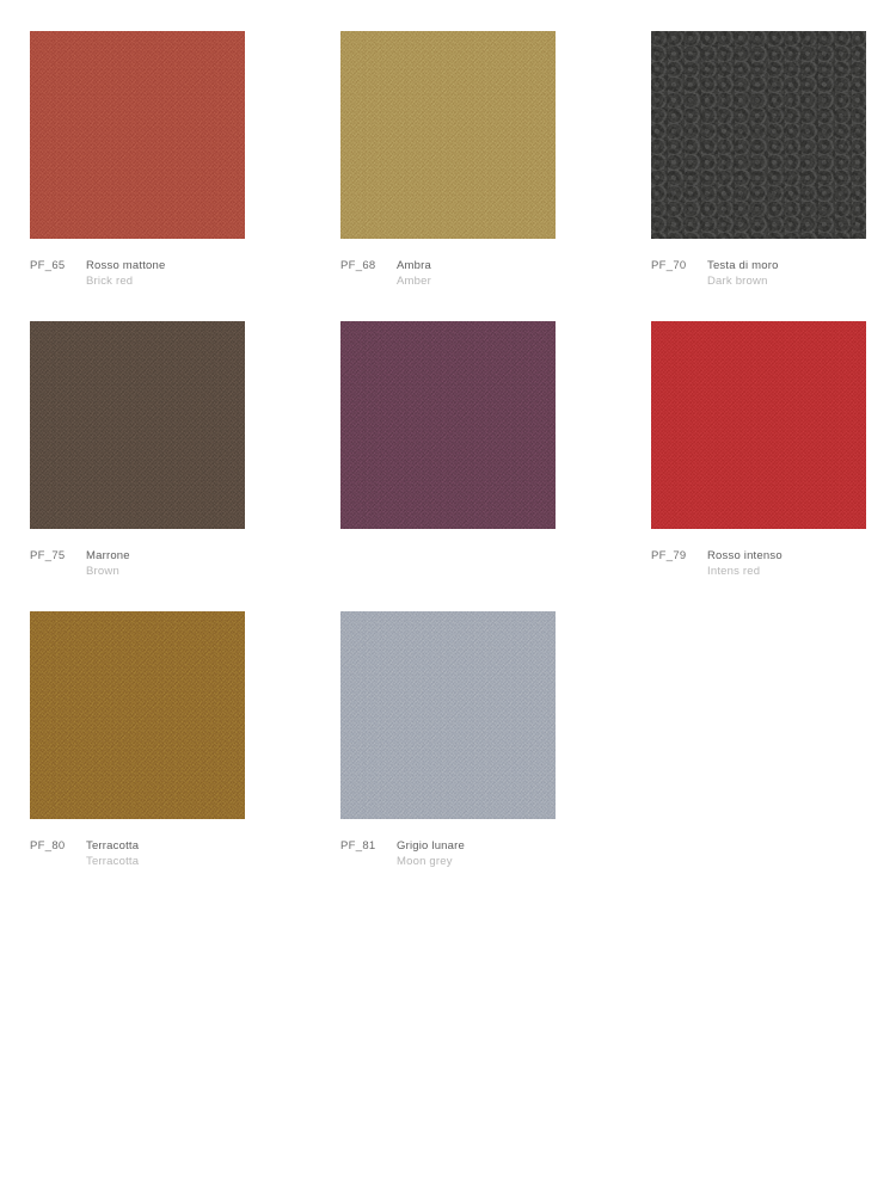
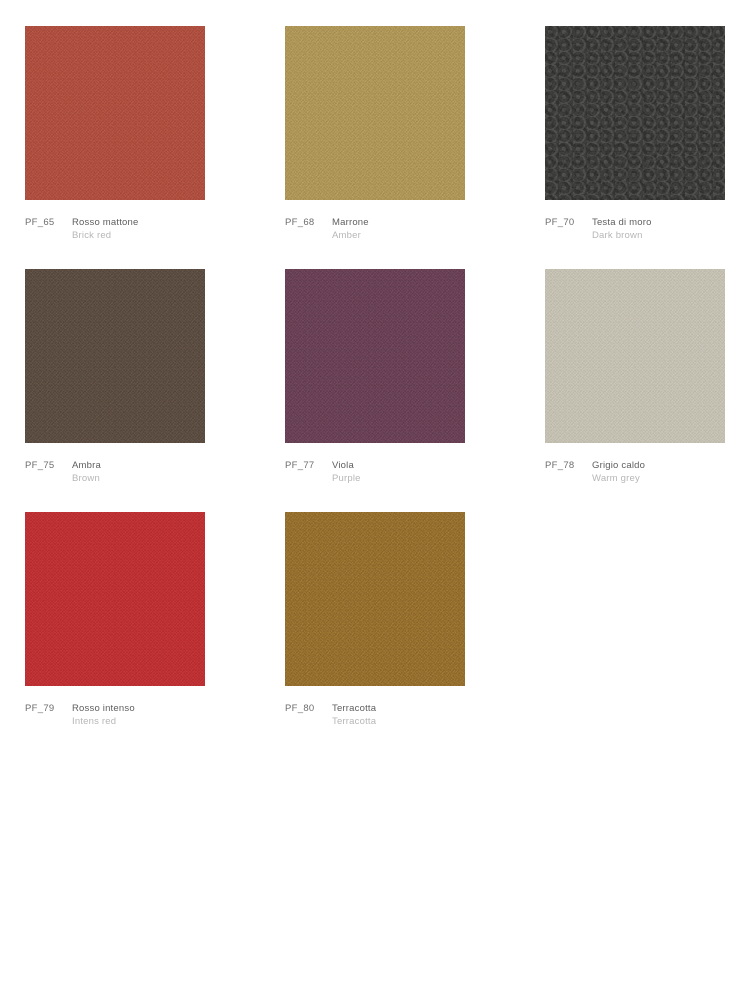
  PF_65
  Rosso mattone
  Brick red
  PF_68
- Ambra
+ Marrone
  Amber
  PF_70
  Testa di moro
  Dark brown
  PF_75
- Marrone
+ Ambra
  Brown
+ PF_77
+ Viola
+ Purple
+ PF_78
+ Grigio caldo
+ Warm grey
  PF_79
  Rosso intenso
  Intens red
  PF_80
  Terracotta
  Terracotta
- PF_81
- Grigio lunare
- Moon grey
